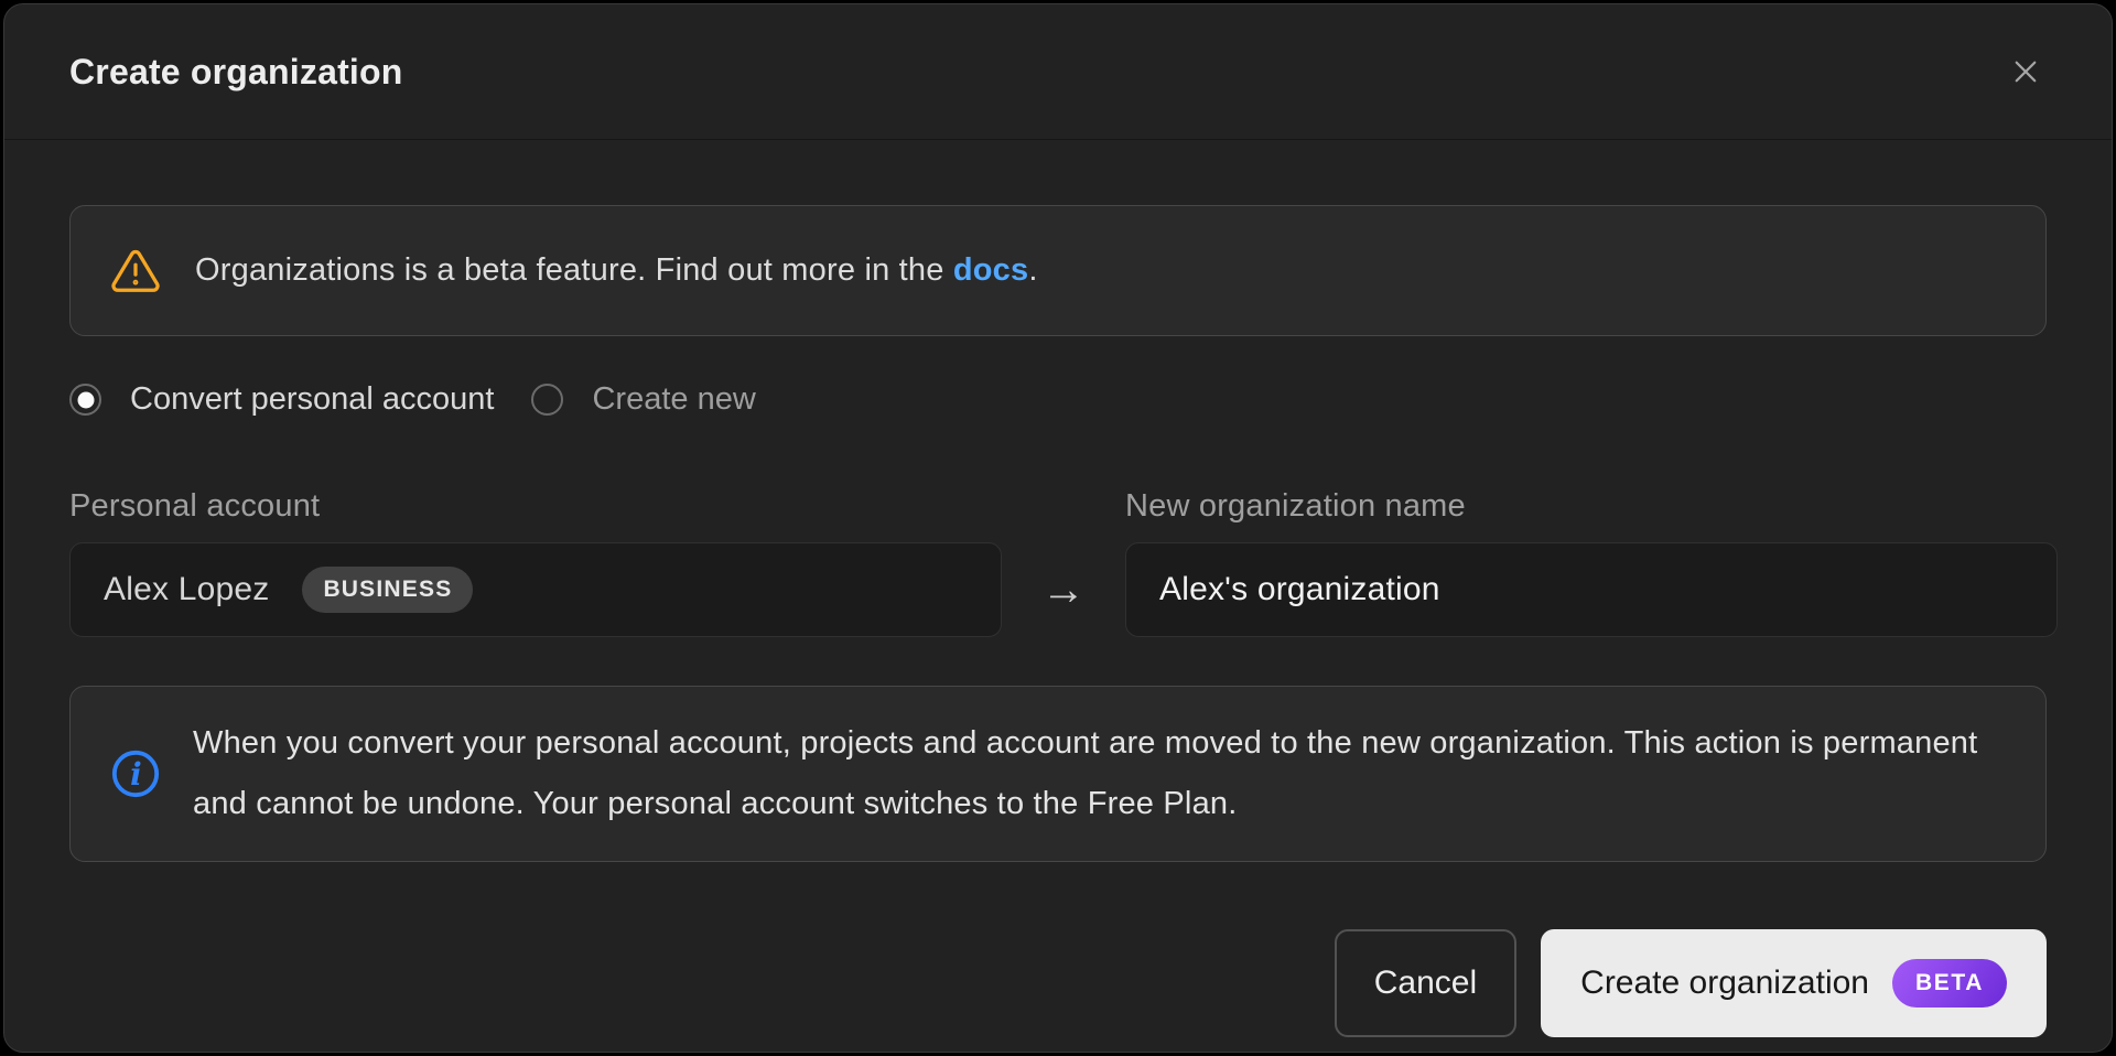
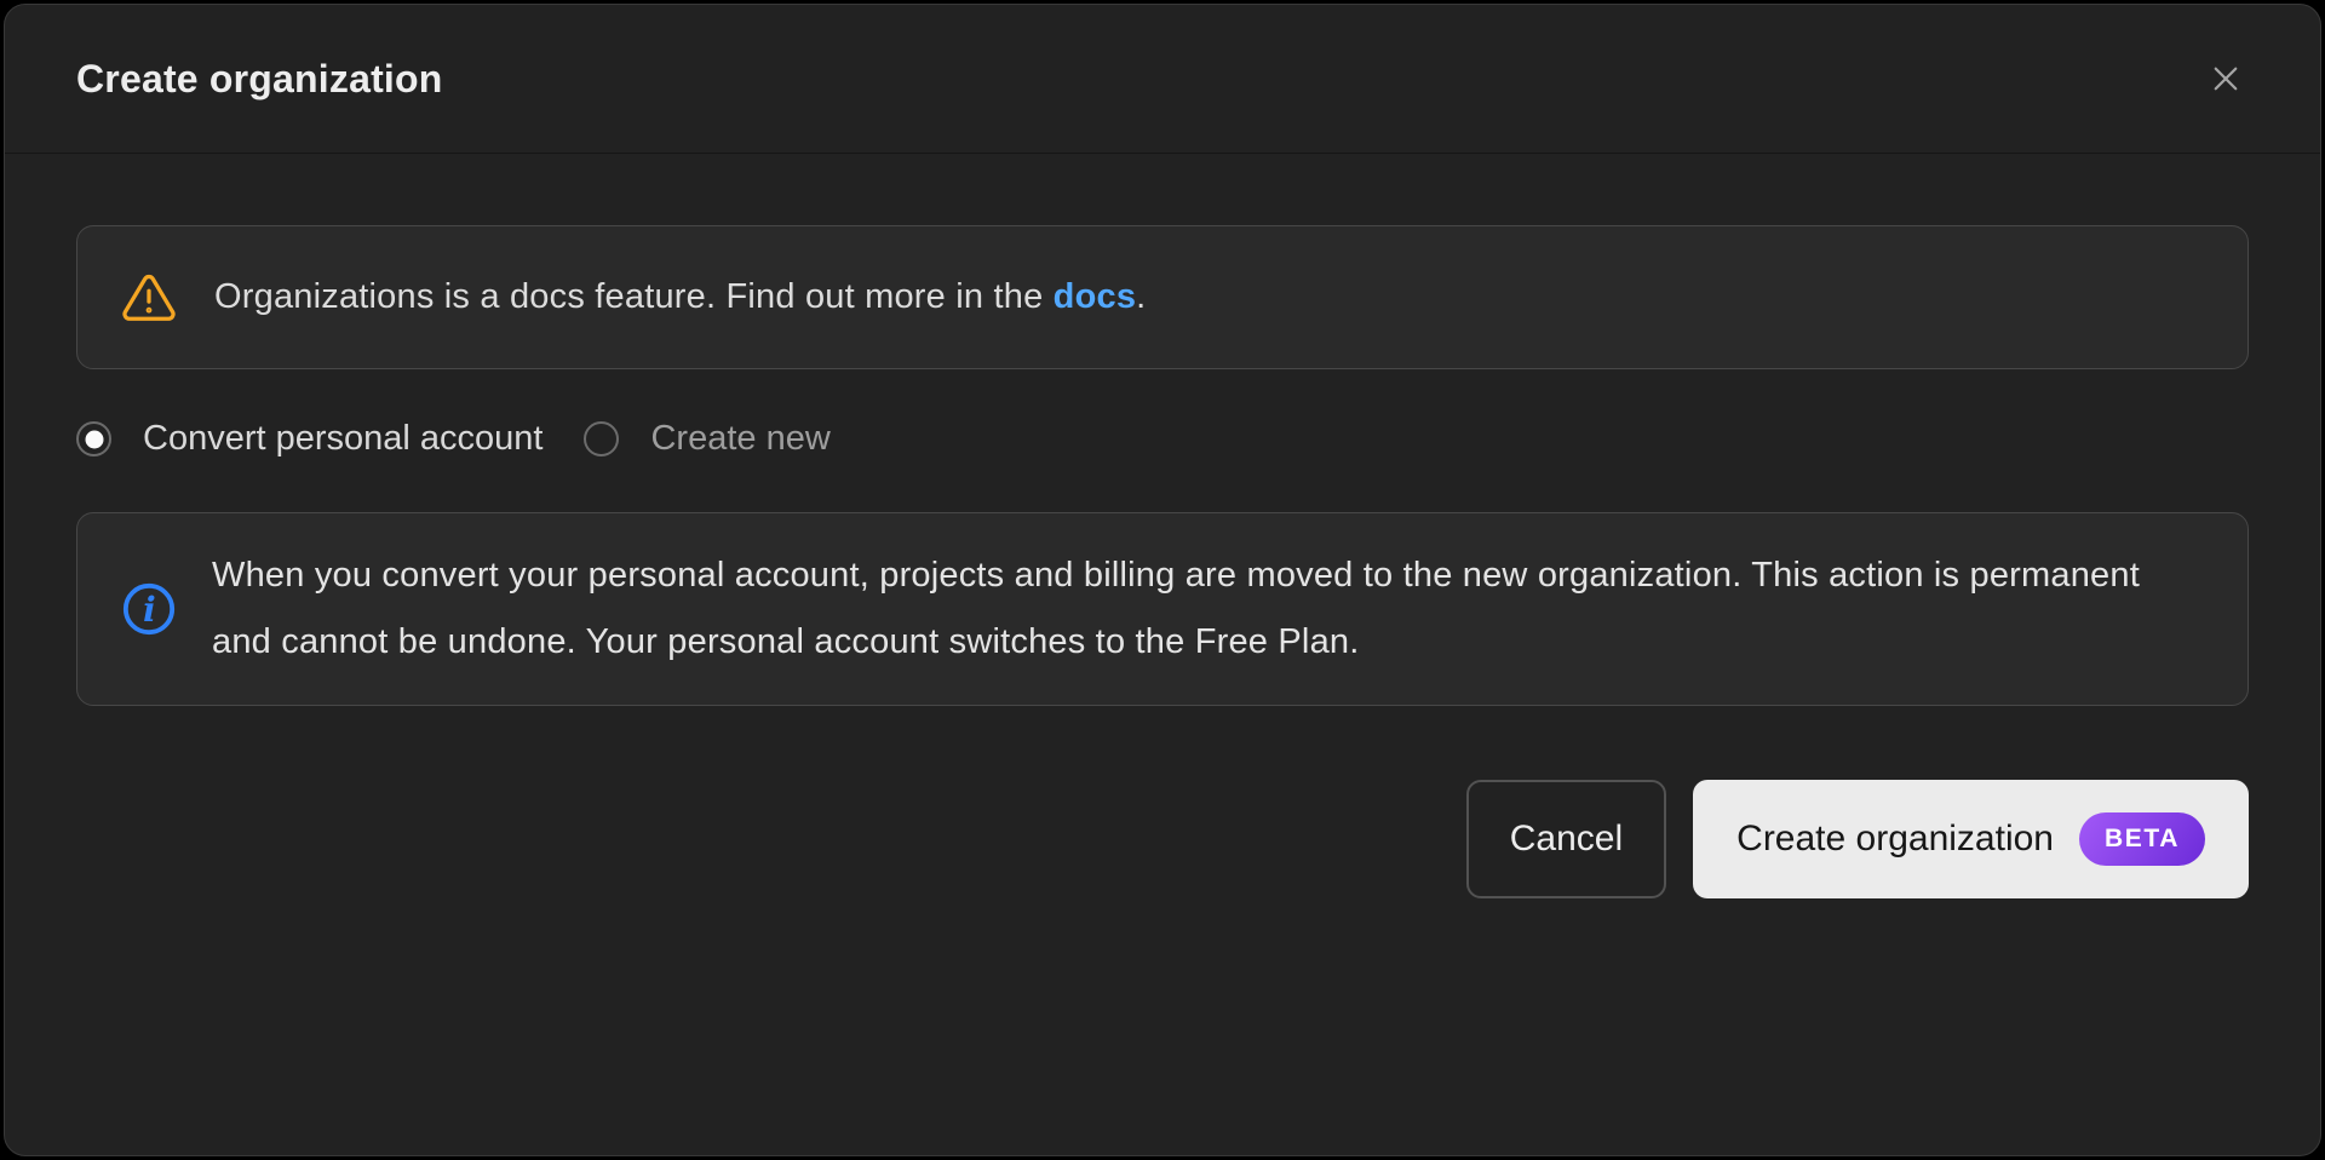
  Create organization
- Organizations is a beta feature. Find out more in the docs.
+ Organizations is a docs feature. Find out more in the docs.
  Convert personal account
  Create new
- Personal account
- New organization name
- Alex Lopez
- BUSINESS
- →
- Alex's organization
  i
- When you convert your personal account, projects and account are moved to the new organization. This action is permanent and cannot be undone. Your personal account switches to the Free Plan.
+ When you convert your personal account, projects and billing are moved to the new organization. This action is permanent and cannot be undone. Your personal account switches to the Free Plan.
  Cancel
  Create organization
  BETA
